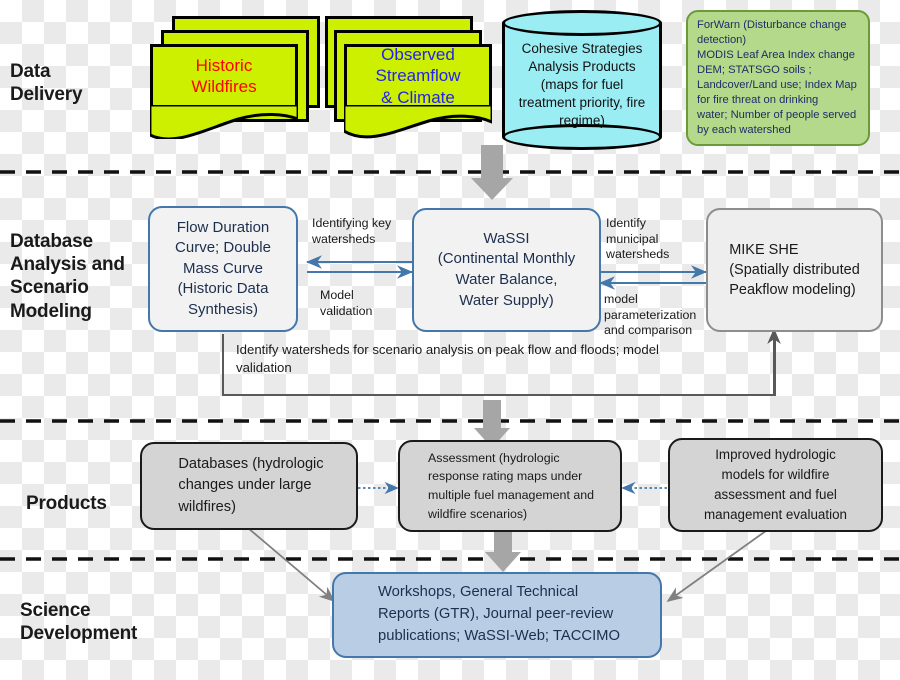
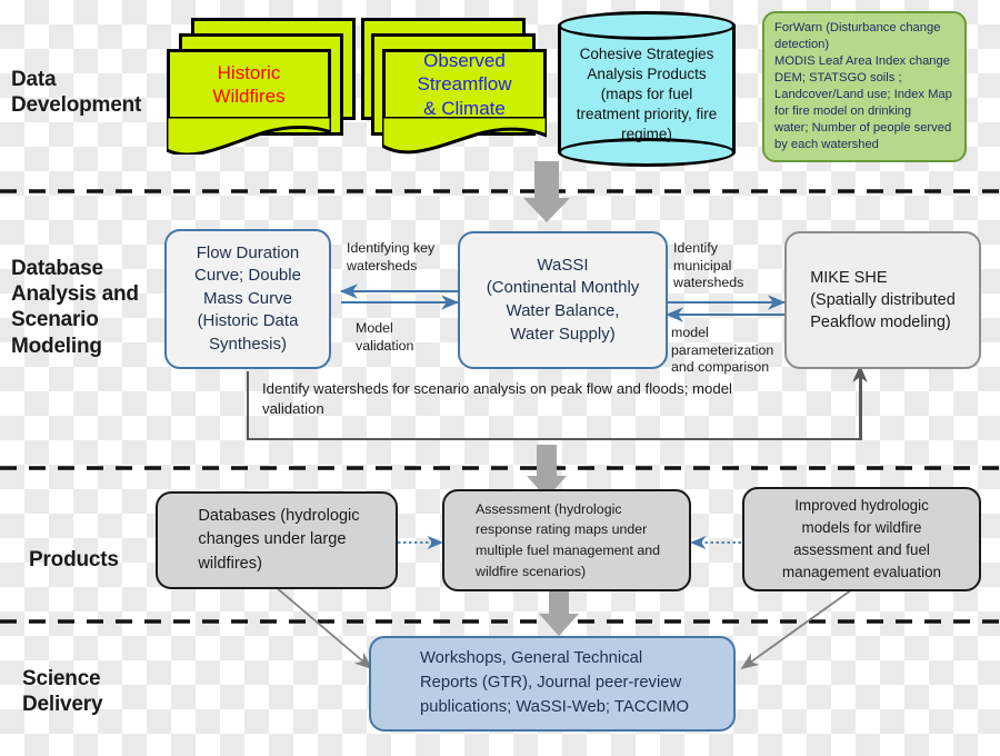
  Data
- Delivery
+ Development
  Database
  Analysis and
  Scenario
  Modeling
  Products
  Science
- Development
+ Delivery
  Historic
  Wildfires
  Observed
  Streamflow
  & Climate
  Cohesive Strategies
  Analysis Products
  (maps for fuel
  treatment priority, fire
  regime)
  ForWarn (Disturbance change
  detection)
  MODIS Leaf Area Index change
  DEM; STATSGO soils ;
  Landcover/Land use; Index Map
- for fire threat on drinking
+ for fire model on drinking
  water; Number of people served
  by each watershed
  Flow Duration
  Curve; Double
  Mass Curve
  (Historic Data
  Synthesis)
  WaSSI
  (Continental Monthly
  Water Balance,
  Water Supply)
  MIKE SHE
  (Spatially distributed
  Peakflow modeling)
  Identifying key
  watersheds
  Model
  validation
  Identify
  municipal
  watersheds
  model
  parameterization
  and comparison
  Identify watersheds for scenario analysis on peak flow and floods; model
  validation
  Databases (hydrologic
  changes under large
  wildfires)
  Assessment (hydrologic
  response rating maps under
  multiple fuel management and
  wildfire scenarios)
  Improved hydrologic
  models for wildfire
  assessment and fuel
  management evaluation
  Workshops, General Technical
  Reports (GTR), Journal peer-review
  publications; WaSSI-Web; TACCIMO
